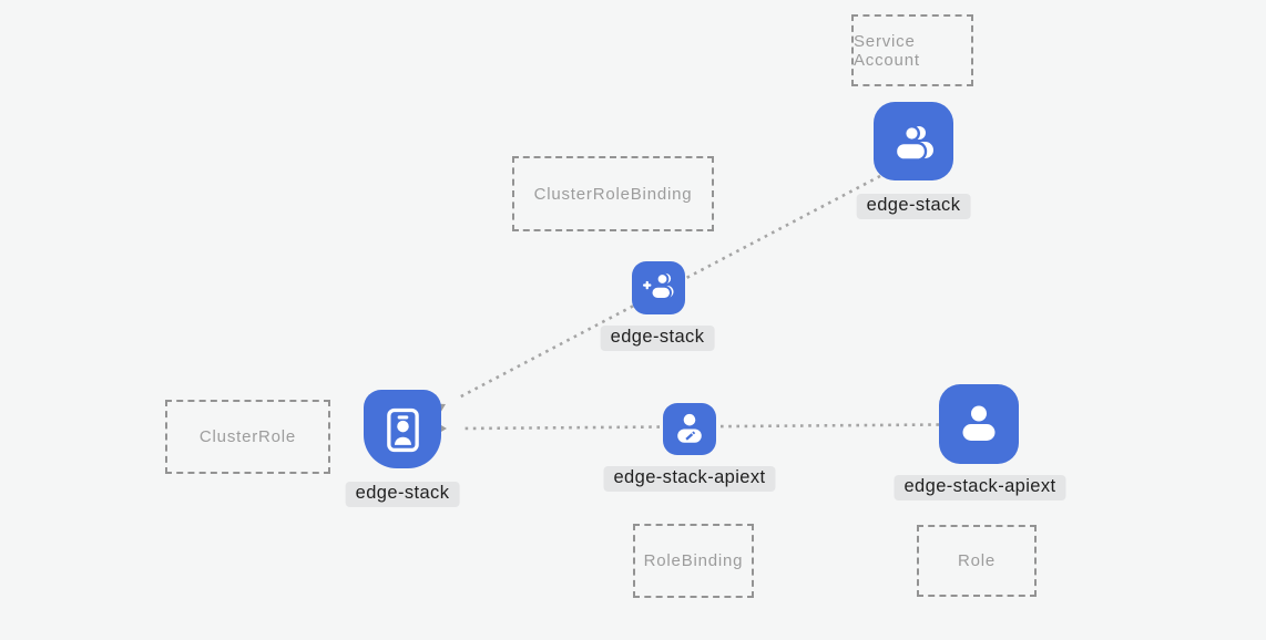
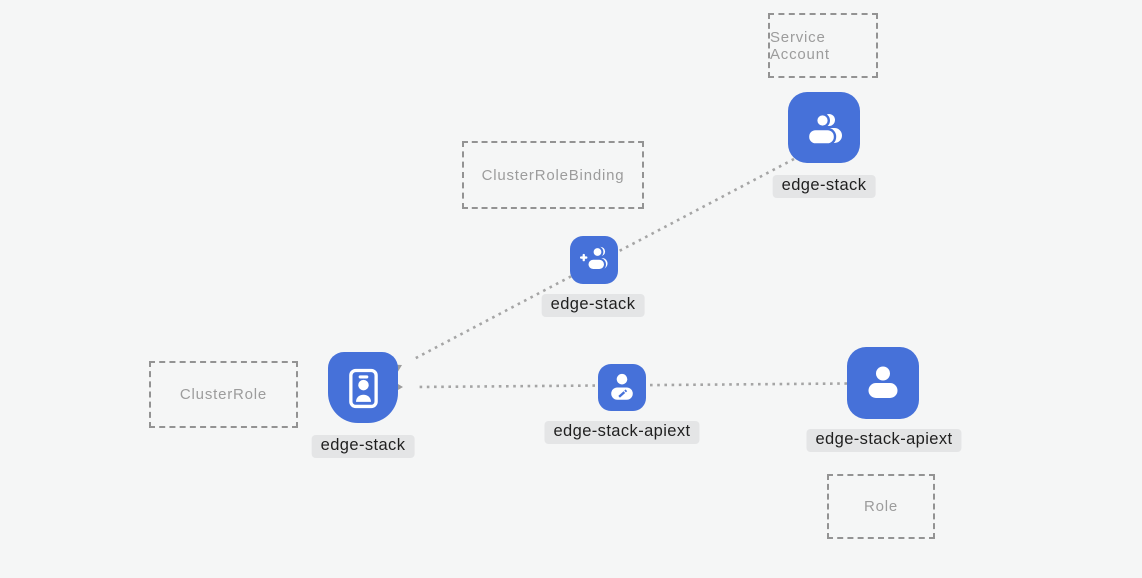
  Service Account
  ClusterRoleBinding
  ClusterRole
- RoleBinding
  Role
  edge-stack
  edge-stack
  edge-stack
  edge-stack-apiext
  edge-stack-apiext
